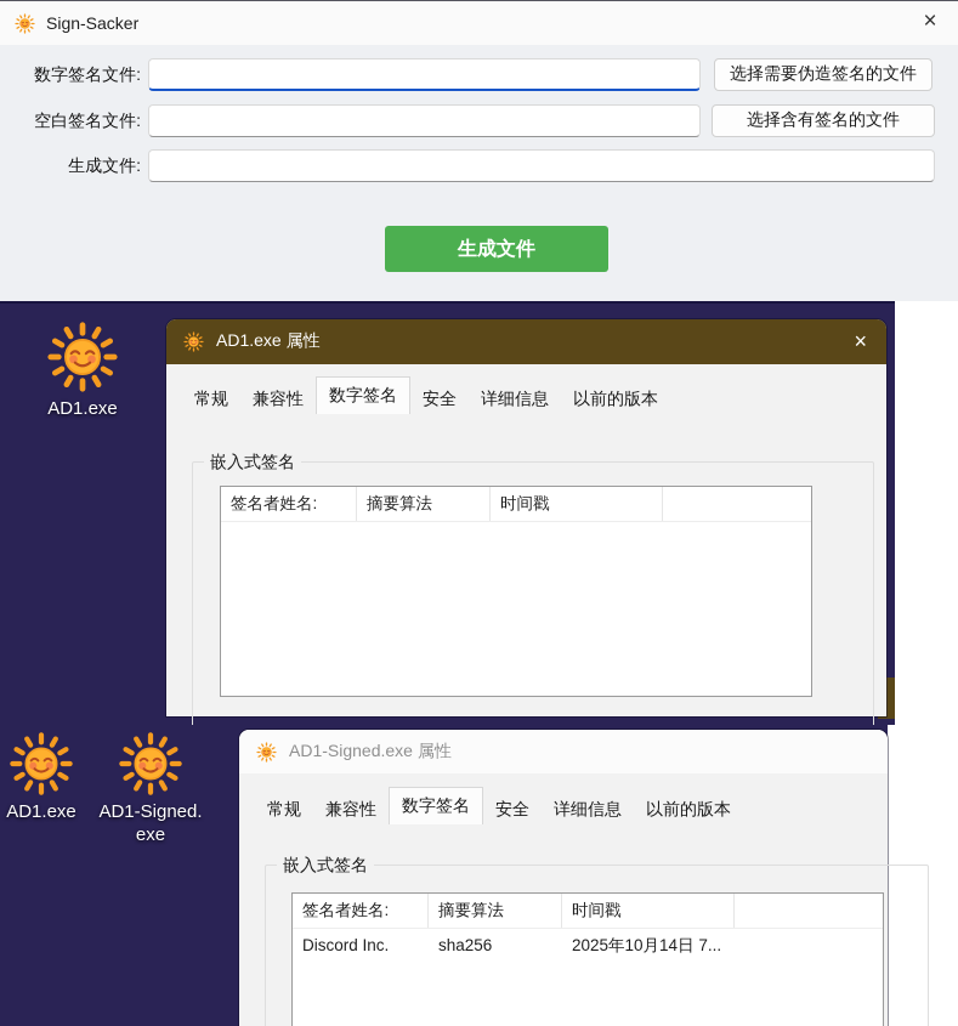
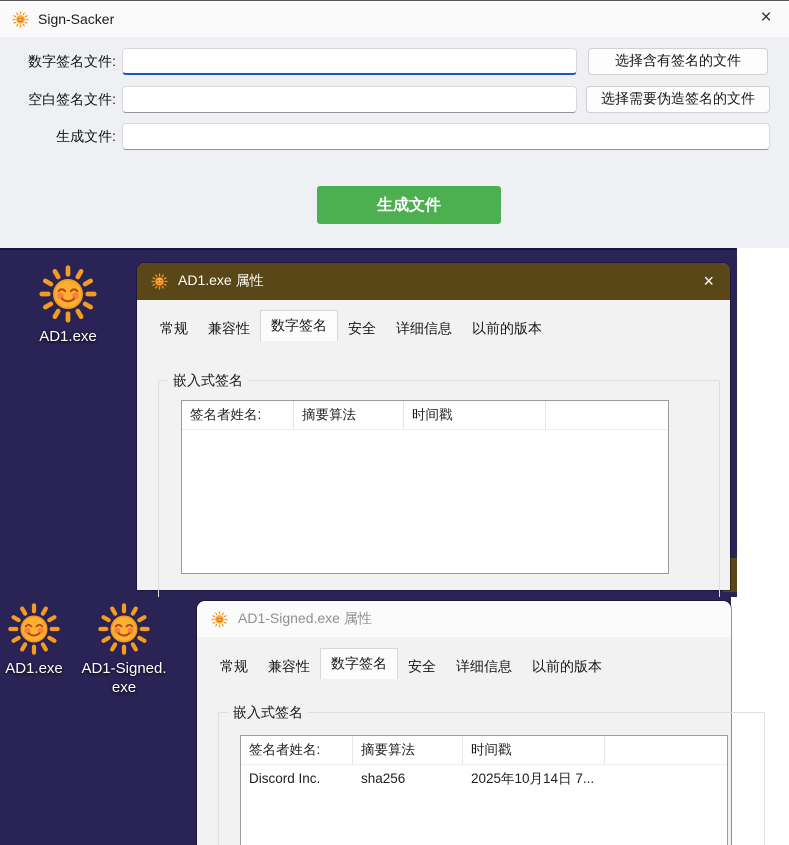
  Sign-Sacker
  ×
  数字签名文件:
- 选择需要伪造签名的文件
+ 选择含有签名的文件
  空白签名文件:
- 选择含有签名的文件
+ 选择需要伪造签名的文件
  生成文件:
  生成文件
  AD1.exe
  AD1.exe 属性
  ×
  常规
  兼容性
  数字签名
  安全
  详细信息
  以前的版本
  嵌入式签名
  签名者姓名:
  摘要算法
  时间戳
  AD1.exe
  AD1-Signed.exe
  AD1-Signed.exe 属性
  常规
  兼容性
  数字签名
  安全
  详细信息
  以前的版本
  嵌入式签名
  签名者姓名:
  摘要算法
  时间戳
  Discord Inc.
  sha256
  2025年10月14日 7...
